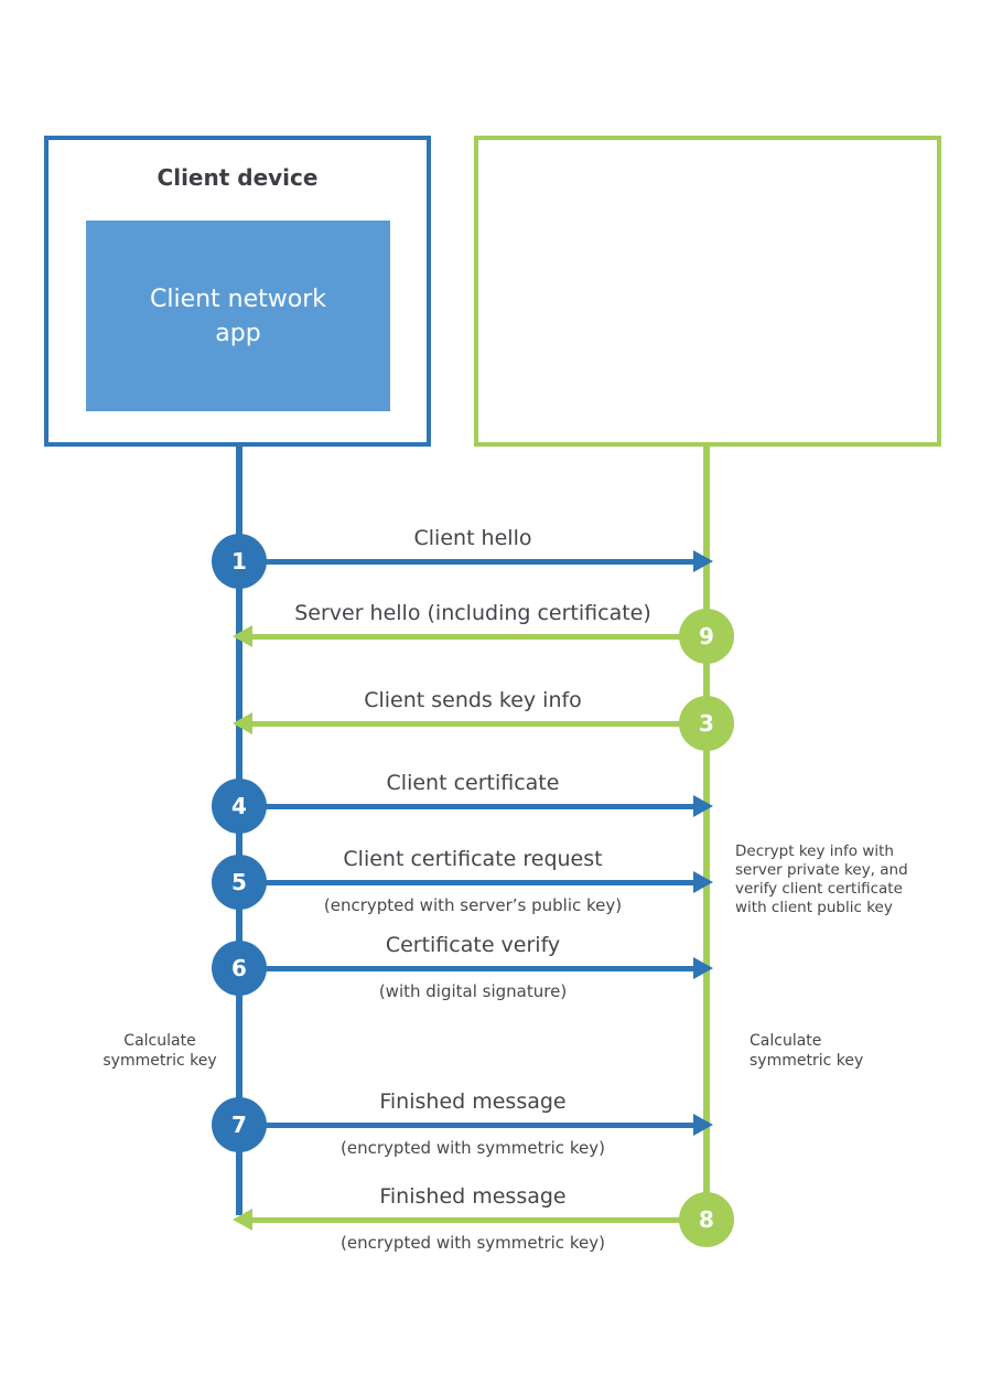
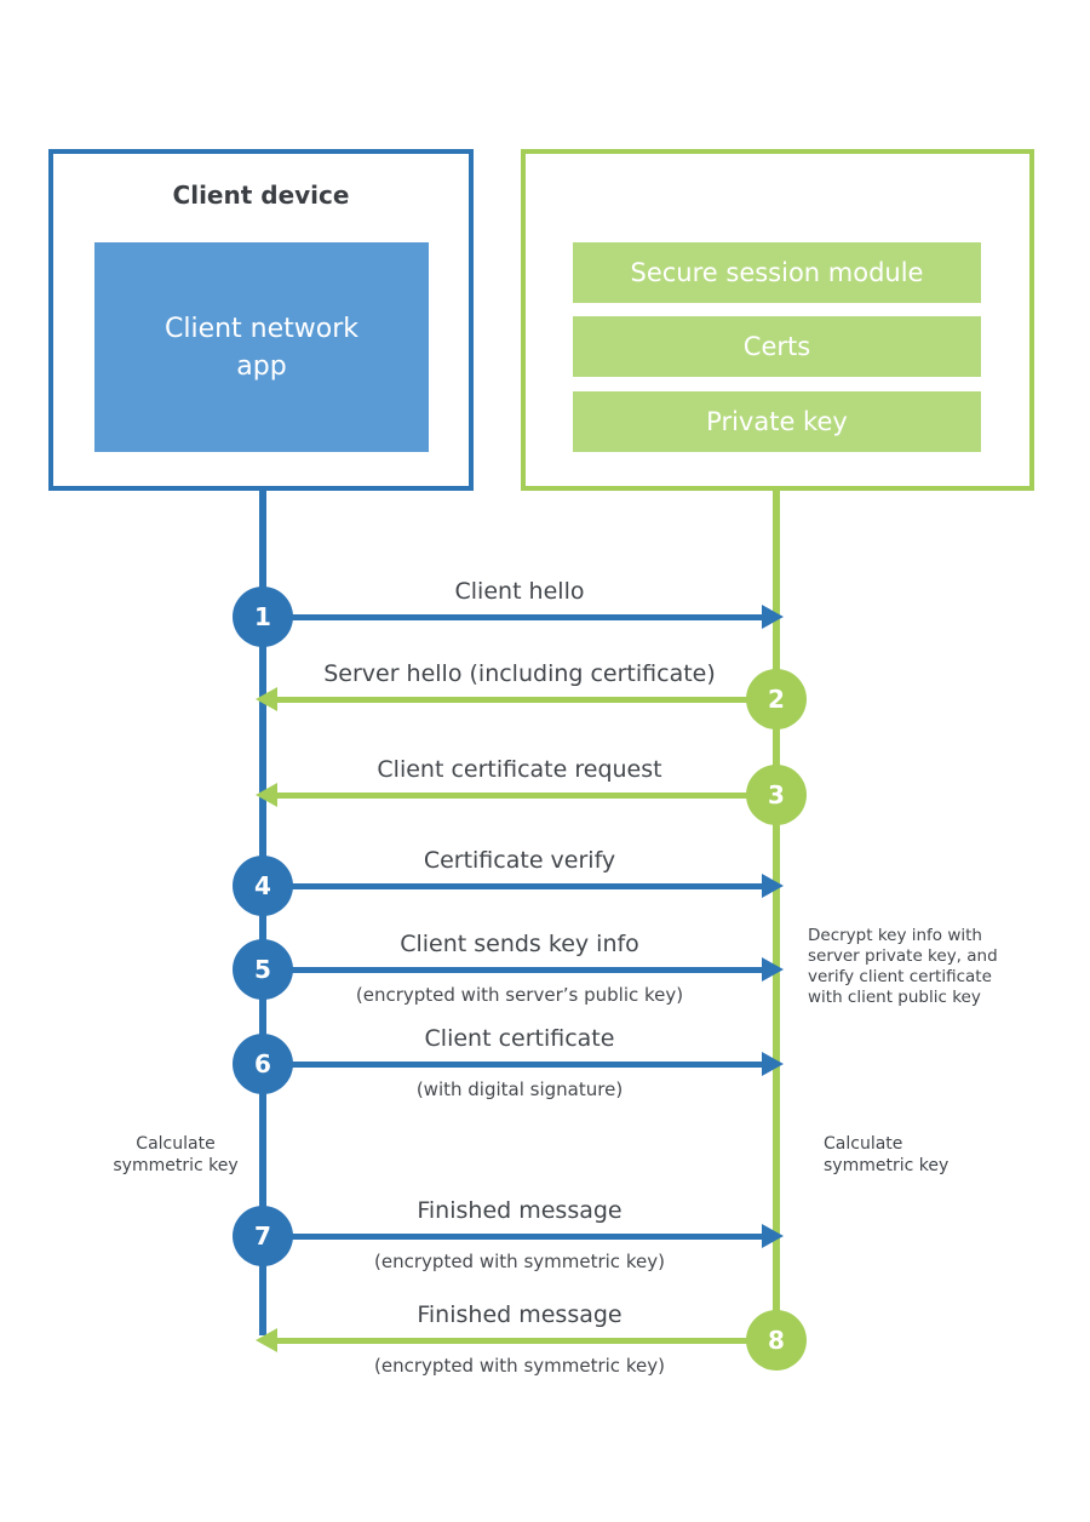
  Client device
  Client network
  app
+ Secure session module
+ Certs
+ Private key
  1
  Client hello
- 9
+ 2
  Server hello (including certificate)
  3
- Client sends key info
+ Client certificate request
  4
- Client certificate
+ Certificate verify
  5
- Client certificate request
+ Client sends key info
  (encrypted with server’s public key)
  6
- Certificate verify
+ Client certificate
  (with digital signature)
  7
  Finished message
  (encrypted with symmetric key)
  8
  Finished message
  (encrypted with symmetric key)
  Decrypt key info with
  server private key, and
  verify client certificate
  with client public key
  Calculate
  symmetric key
  Calculate
  symmetric key
